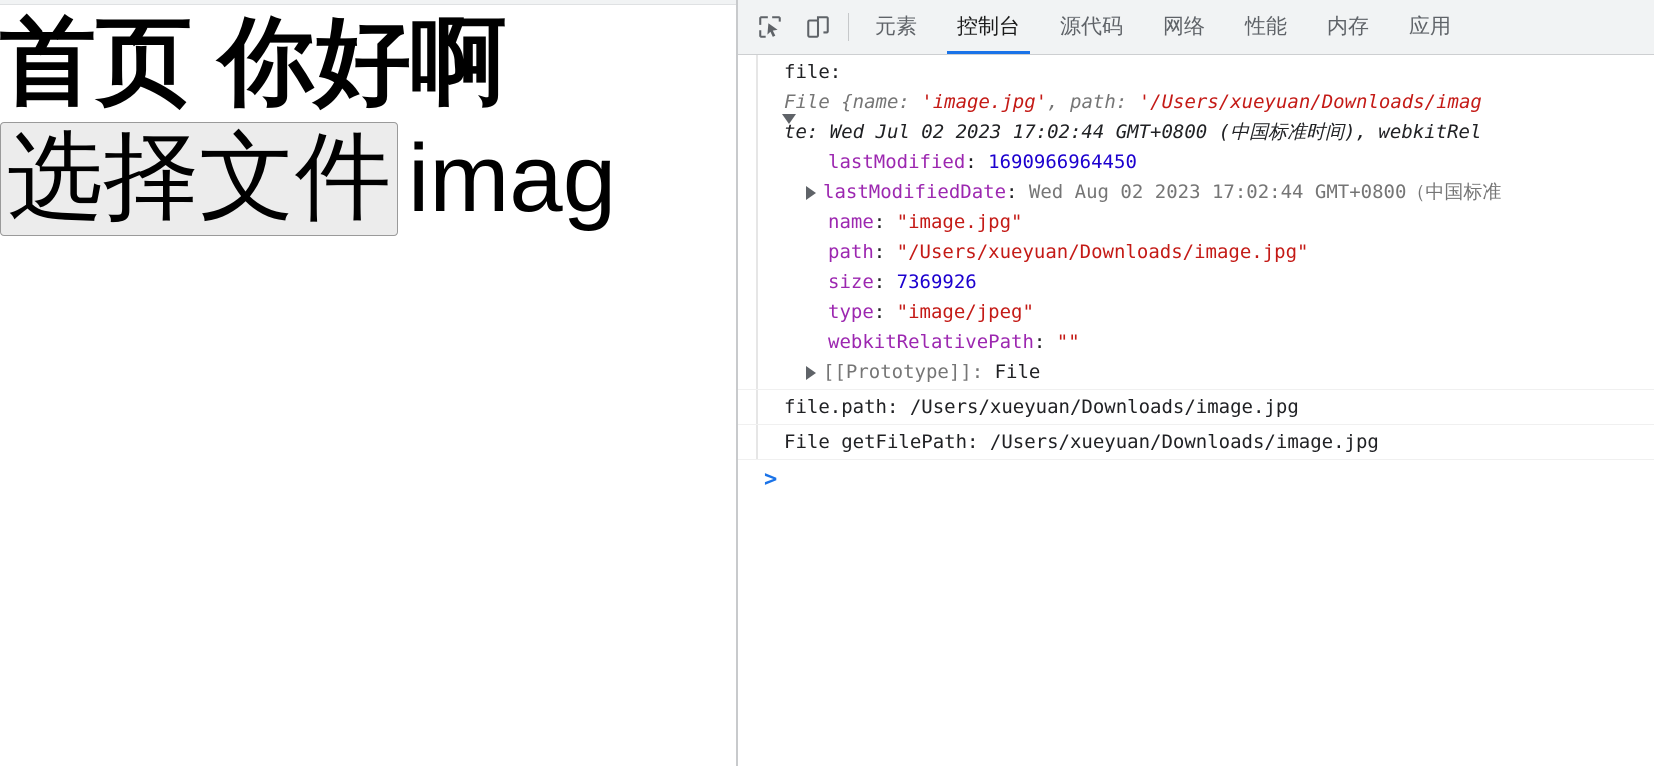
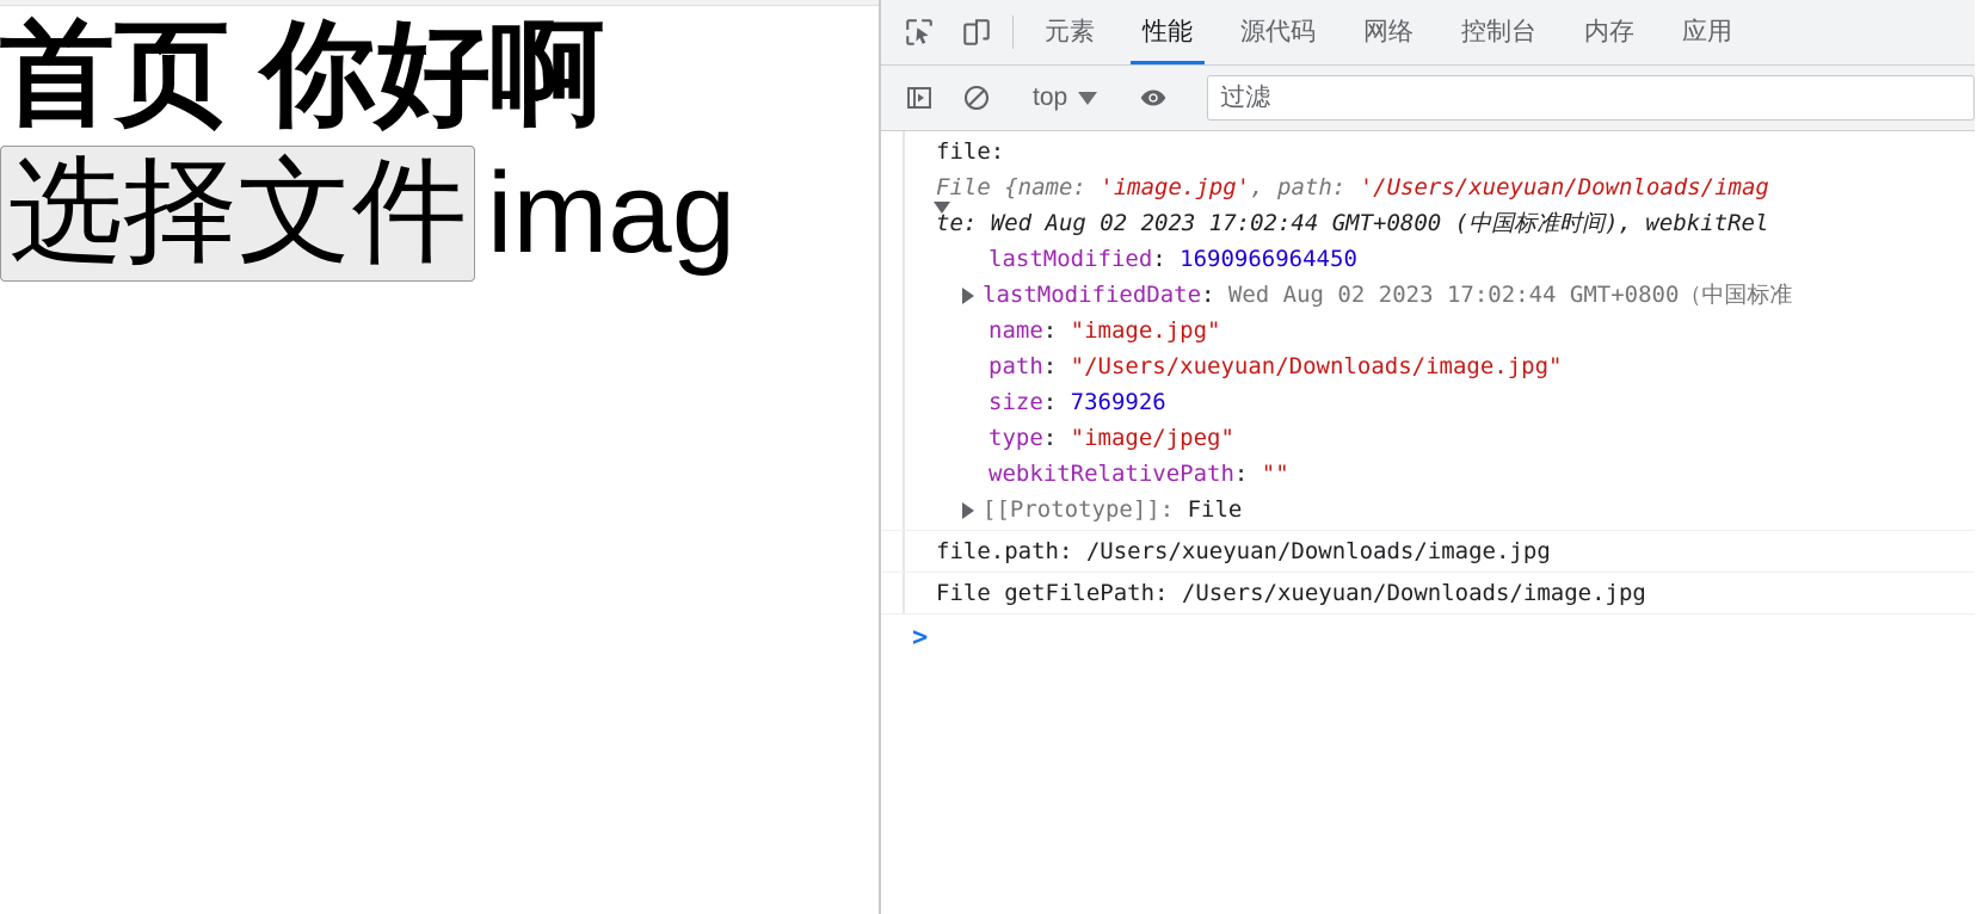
  首页 你好啊
  选择文件
  imag
  元素
- 控制台
+ 性能
  源代码
  网络
- 性能
+ 控制台
  内存
  应用
+ top
+ 过滤
  file:
  File {name: 'image.jpg', path: '/Users/xueyuan/Downloads/imag
- te: Wed Jul 02 2023 17:02:44 GMT+0800 (中国标准时间), webkitRel
+ te: Wed Aug 02 2023 17:02:44 GMT+0800 (中国标准时间), webkitRel
  lastModified: 1690966964450
  lastModifiedDate: Wed Aug 02 2023 17:02:44 GMT+0800（中国标准
  name: "image.jpg"
  path: "/Users/xueyuan/Downloads/image.jpg"
  size: 7369926
  type: "image/jpeg"
  webkitRelativePath: ""
  [[Prototype]]: File
  file.path: /Users/xueyuan/Downloads/image.jpg
  File getFilePath: /Users/xueyuan/Downloads/image.jpg
  >
